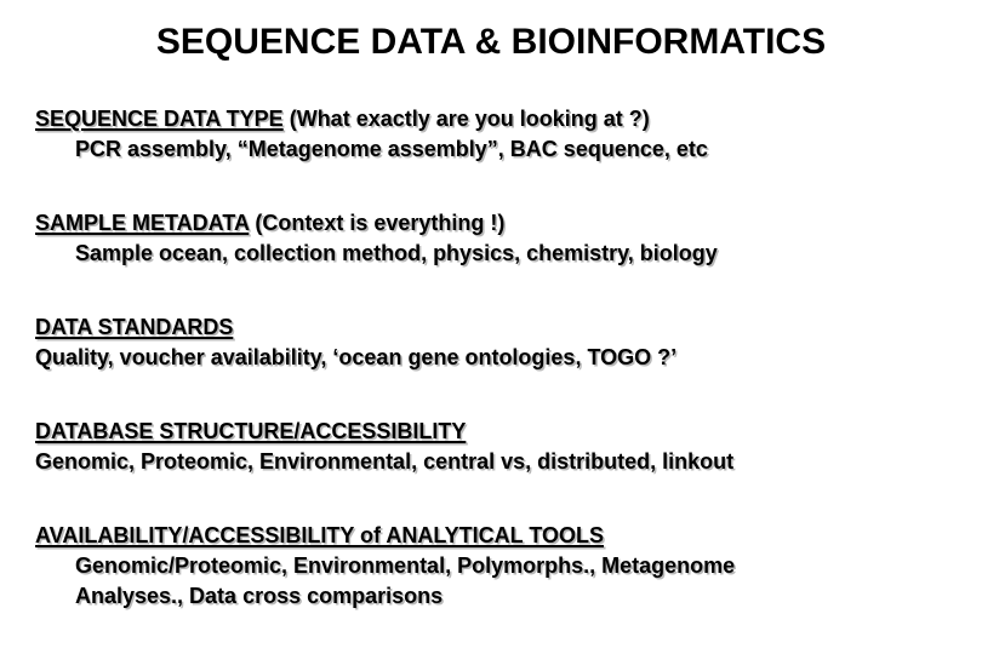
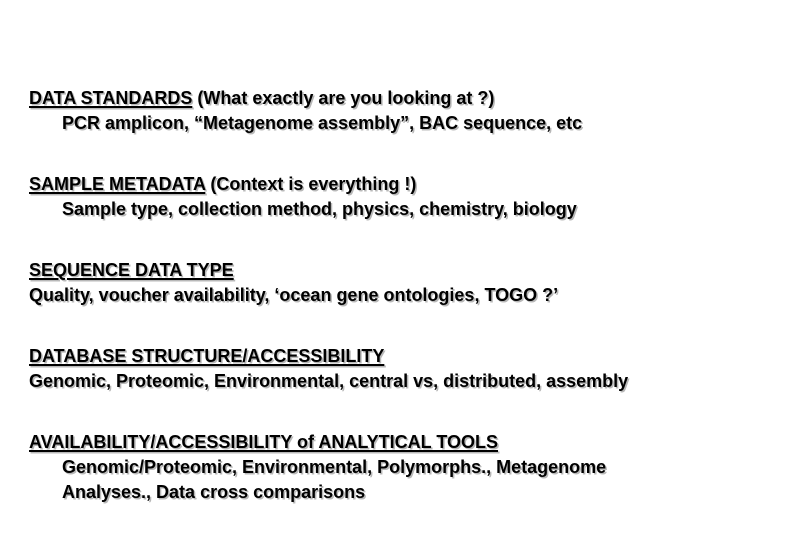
- SEQUENCE DATA & BIOINFORMATICS
- SEQUENCE DATA TYPE (What exactly are you looking at ?)
+ DATA STANDARDS (What exactly are you looking at ?)
- PCR assembly, “Metagenome assembly”, BAC sequence, etc
+ PCR amplicon, “Metagenome assembly”, BAC sequence, etc
  SAMPLE METADATA (Context is everything !)
- Sample ocean, collection method, physics, chemistry, biology
+ Sample type, collection method, physics, chemistry, biology
- DATA STANDARDS
+ SEQUENCE DATA TYPE
  Quality, voucher availability, ‘ocean gene ontologies, TOGO ?’
  DATABASE STRUCTURE/ACCESSIBILITY
- Genomic, Proteomic, Environmental, central vs, distributed, linkout
+ Genomic, Proteomic, Environmental, central vs, distributed, assembly
  AVAILABILITY/ACCESSIBILITY of ANALYTICAL TOOLS
  Genomic/Proteomic, Environmental, Polymorphs., Metagenome
  Analyses., Data cross comparisons
